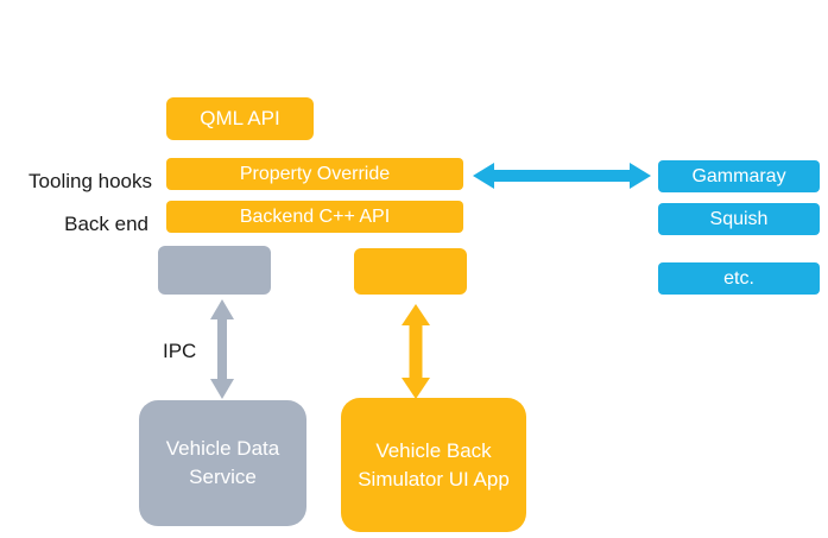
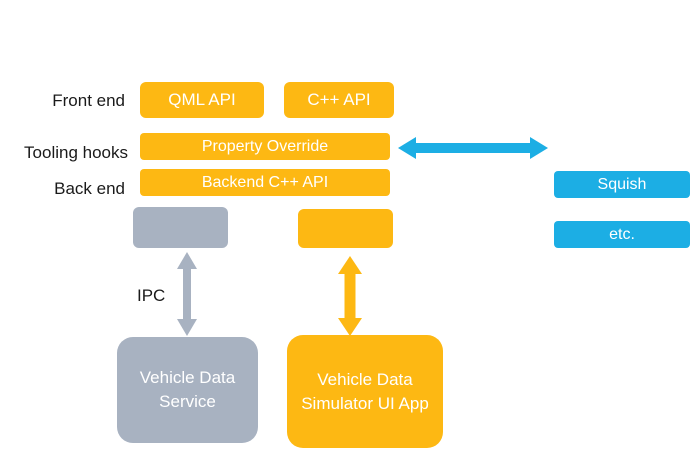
+ Front end
  QML API
+ C++ API
  Tooling hooks
  Property Override
- Gammaray
  Back end
  Backend C++ API
  Squish
  etc.
  IPC
  Vehicle Data Service
- Vehicle Back Simulator UI App
+ Vehicle Data Simulator UI App
